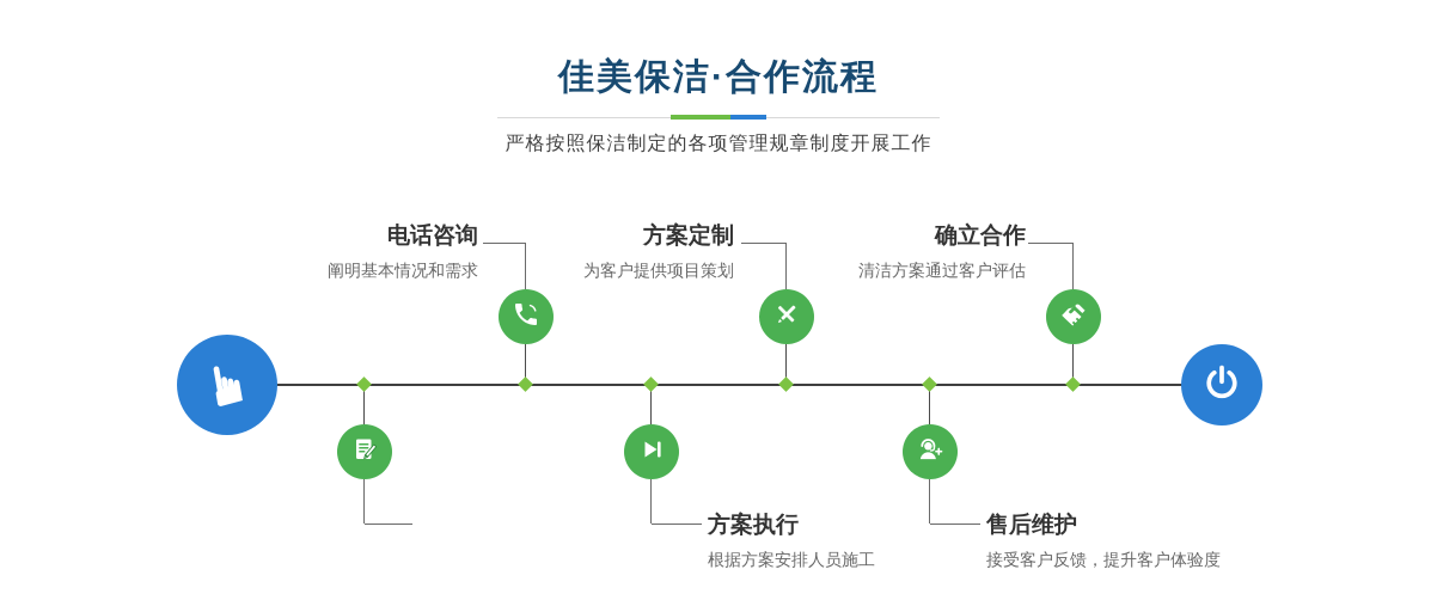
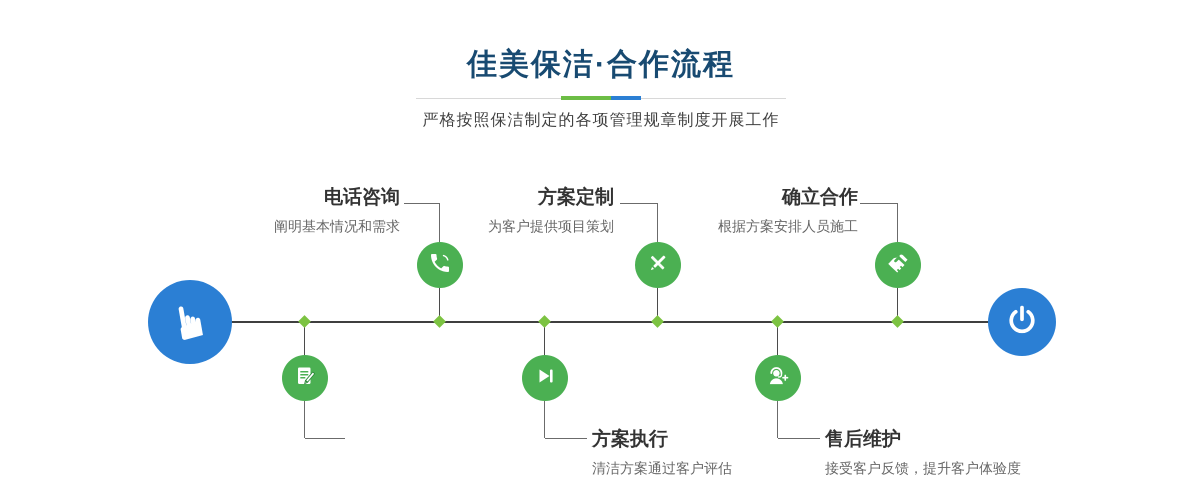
  佳美保洁·合作流程
  严格按照保洁制定的各项管理规章制度开展工作
  电话咨询
  阐明基本情况和需求
  方案定制
  为客户提供项目策划
  确立合作
- 清洁方案通过客户评估
+ 根据方案安排人员施工
  方案执行
- 根据方案安排人员施工
+ 清洁方案通过客户评估
  售后维护
  接受客户反馈，提升客户体验度
